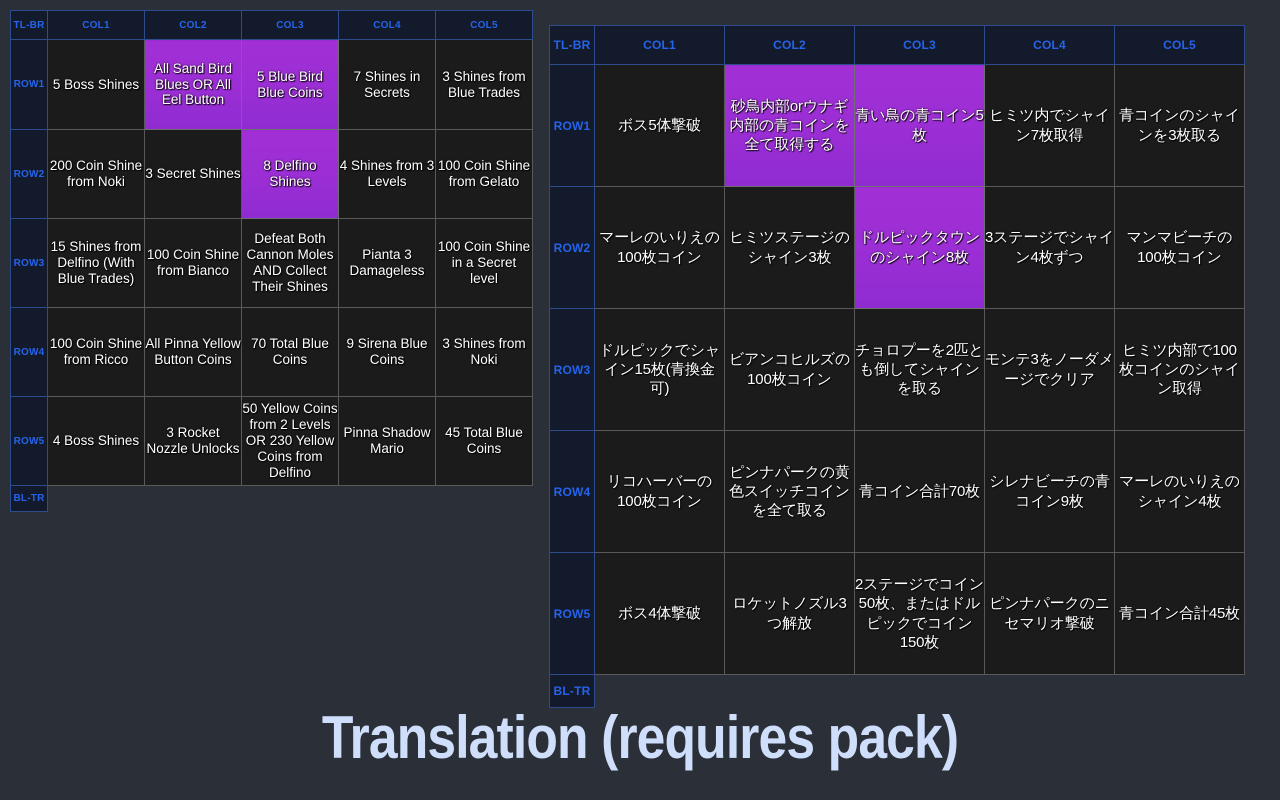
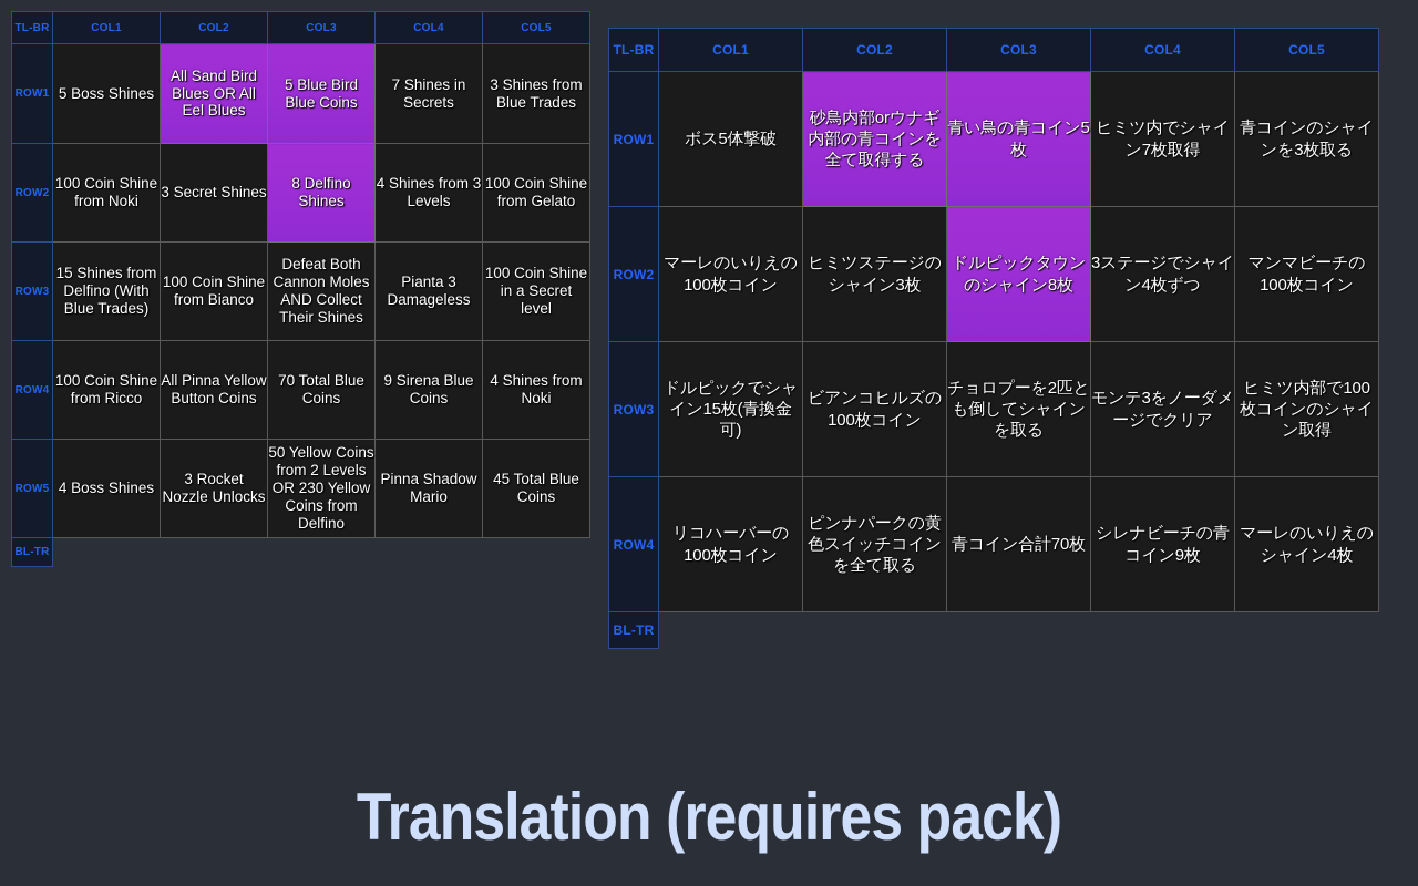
  TL-BR	COL1	COL2	COL3	COL4	COL5
- ROW1	5 Boss Shines	All Sand Bird Blues OR All Eel Button	5 Blue Bird Blue Coins	7 Shines in Secrets	3 Shines from Blue Trades
+ ROW1	5 Boss Shines	All Sand Bird Blues OR All Eel Blues	5 Blue Bird Blue Coins	7 Shines in Secrets	3 Shines from Blue Trades
- ROW2	200 Coin Shine from Noki	3 Secret Shines	8 Delfino Shines	4 Shines from 3 Levels	100 Coin Shine from Gelato
+ ROW2	100 Coin Shine from Noki	3 Secret Shines	8 Delfino Shines	4 Shines from 3 Levels	100 Coin Shine from Gelato
  ROW3	15 Shines from Delfino (With Blue Trades)	100 Coin Shine from Bianco	Defeat Both Cannon Moles AND Collect Their Shines	Pianta 3 Damageless	100 Coin Shine in a Secret level
- ROW4	100 Coin Shine from Ricco	All Pinna Yellow Button Coins	70 Total Blue Coins	9 Sirena Blue Coins	3 Shines from Noki
+ ROW4	100 Coin Shine from Ricco	All Pinna Yellow Button Coins	70 Total Blue Coins	9 Sirena Blue Coins	4 Shines from Noki
  ROW5	4 Boss Shines	3 Rocket Nozzle Unlocks	50 Yellow Coins from 2 Levels OR 230 Yellow Coins from Delfino	Pinna Shadow Mario	45 Total Blue Coins
  BL-TR
  TL-BR	COL1	COL2	COL3	COL4	COL5
  ROW1	ボス5体撃破	砂鳥内部orウナギ内部の青コインを全て取得する	青い鳥の青コイン5枚	ヒミツ内でシャイン7枚取得	青コインのシャインを3枚取る
  ROW2	マーレのいりえの100枚コイン	ヒミツステージのシャイン3枚	ドルピックタウンのシャイン8枚	3ステージでシャイン4枚ずつ	マンマビーチの100枚コイン
  ROW3	ドルピックでシャイン15枚(青換金可)	ビアンコヒルズの100枚コイン	チョロプーを2匹とも倒してシャインを取る	モンテ3をノーダメージでクリア	ヒミツ内部で100枚コインのシャイン取得
  ROW4	リコハーバーの100枚コイン	ピンナパークの黄色スイッチコインを全て取る	青コイン合計70枚	シレナビーチの青コイン9枚	マーレのいりえのシャイン4枚
- ROW5	ボス4体撃破	ロケットノズル3つ解放	2ステージでコイン50枚、またはドルピックでコイン150枚	ピンナパークのニセマリオ撃破	青コイン合計45枚
  BL-TR
  Translation (requires pack)
